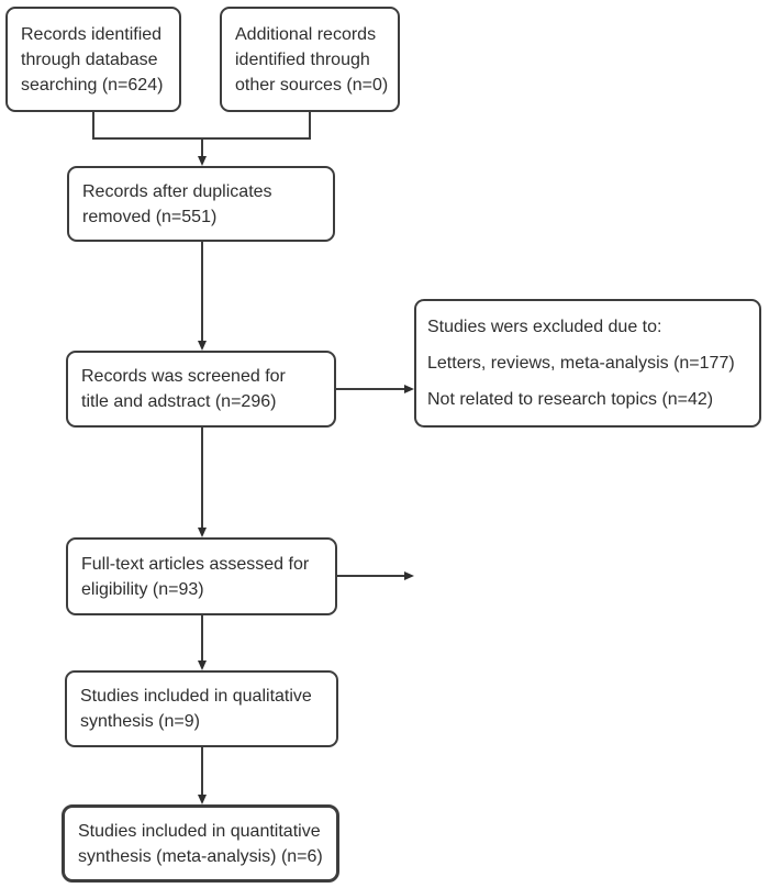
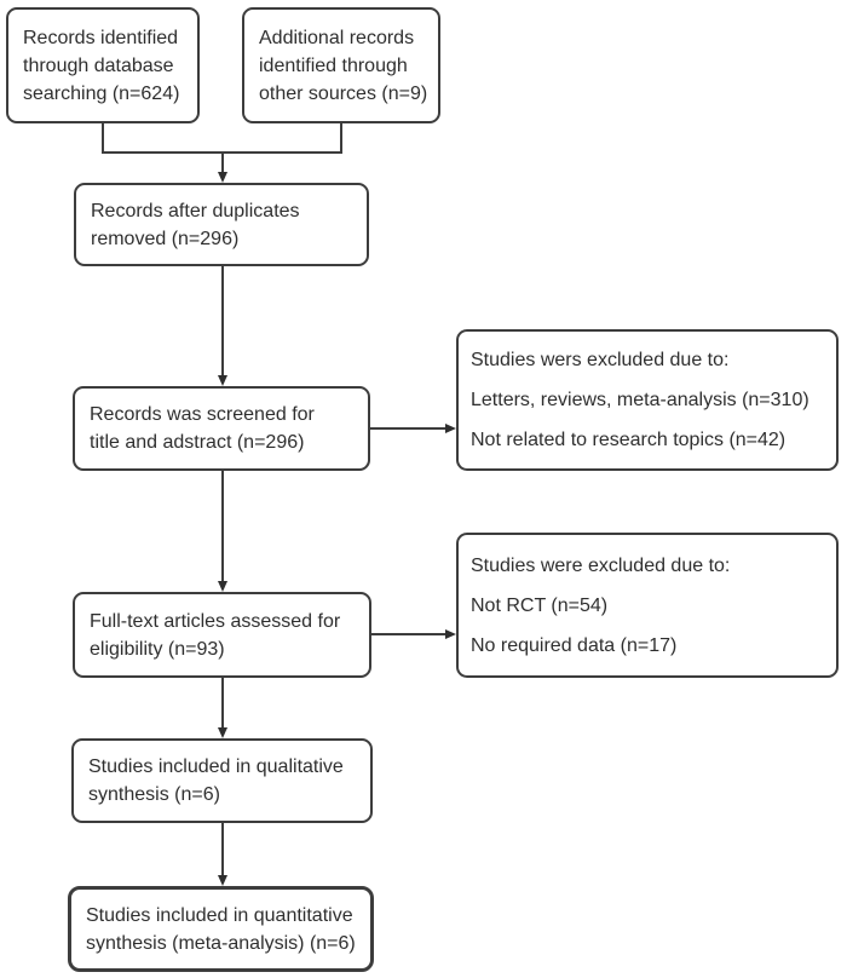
  Records identified
  through database
  searching (n=624)
  Additional records
  identified through
- other sources (n=0)
+ other sources (n=9)
  Records after duplicates
- removed (n=551)
+ removed (n=296)
  Records was screened for
  title and adstract (n=296)
  Studies wers excluded due to:
- Letters, reviews, meta-analysis (n=177)
+ Letters, reviews, meta-analysis (n=310)
  Not related to research topics (n=42)
  Full-text articles assessed for
  eligibility (n=93)
+ Studies were excluded due to:
+ Not RCT (n=54)
+ No required data (n=17)
  Studies included in qualitative
- synthesis (n=9)
+ synthesis (n=6)
  Studies included in quantitative
  synthesis (meta-analysis) (n=6)
